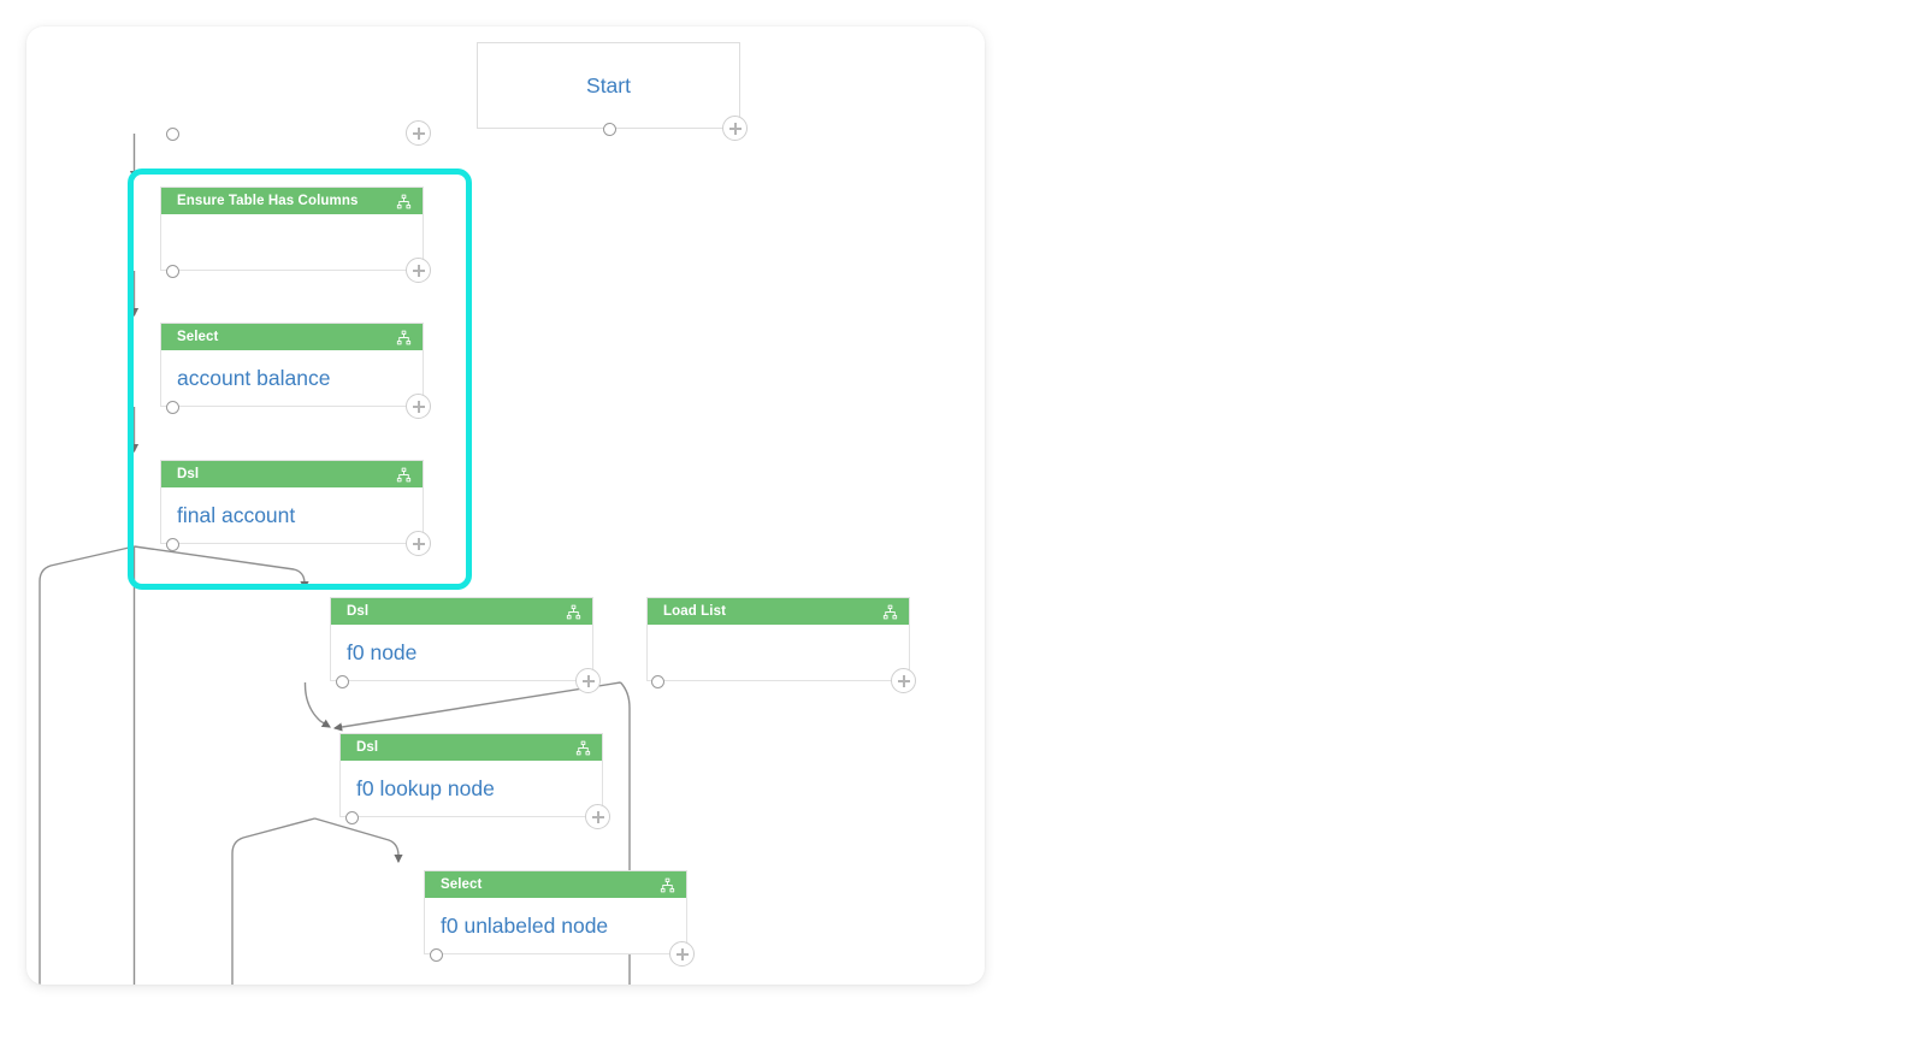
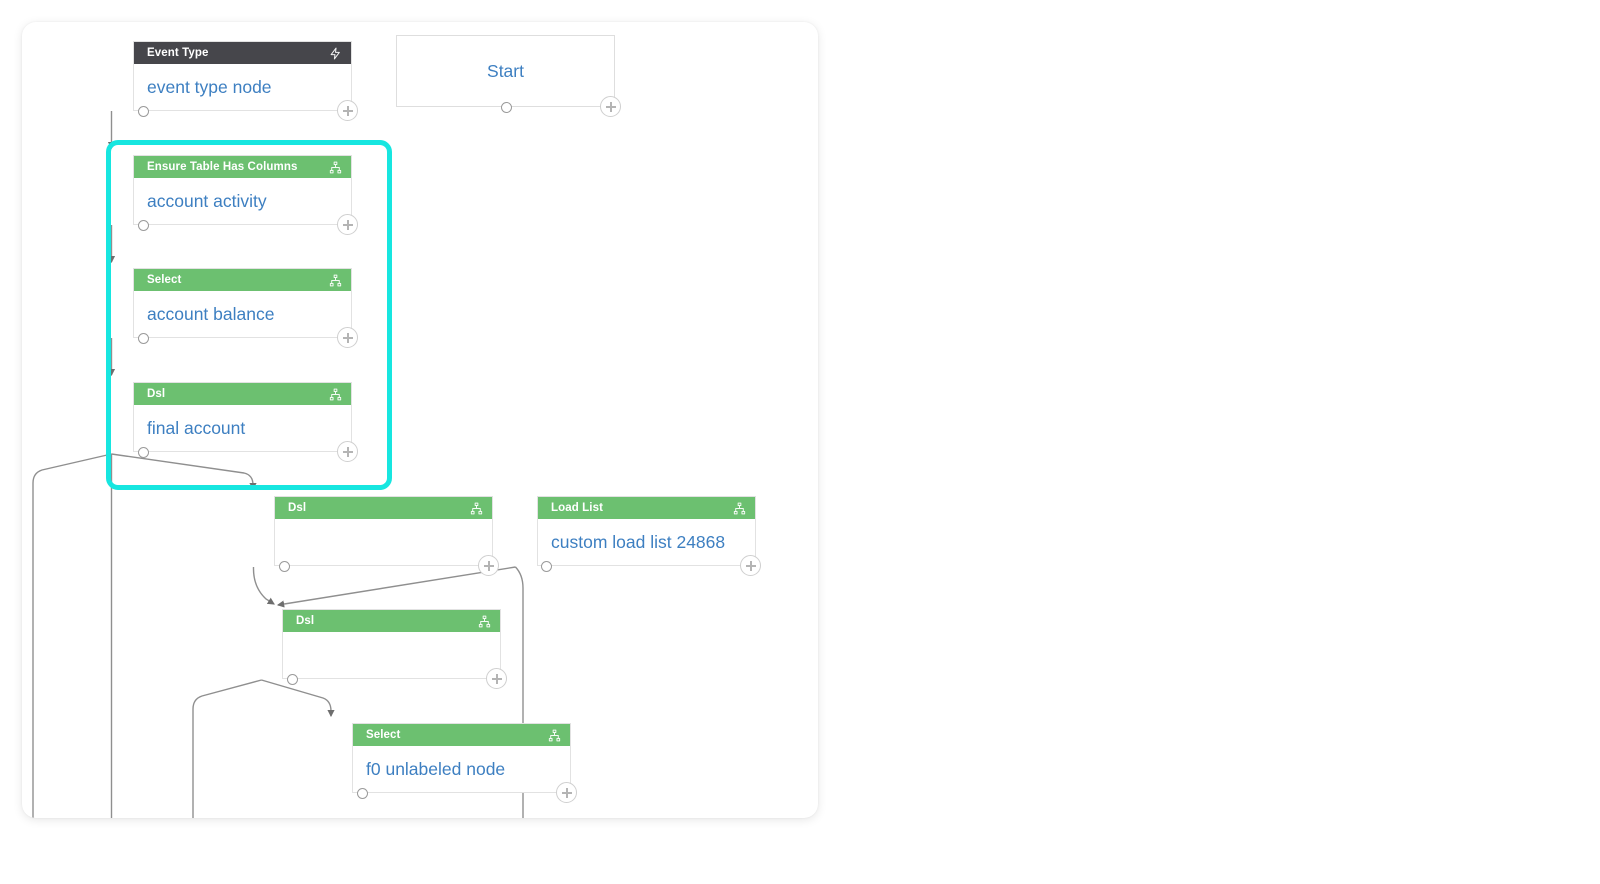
+ Event Type
+ event type node
  Start
  Ensure Table Has Columns
+ account activity
  Select
  account balance
  Dsl
  final account
  Dsl
- f0 node
  Load List
+ custom load list 24868
  Dsl
- f0 lookup node
  Select
  f0 unlabeled node
